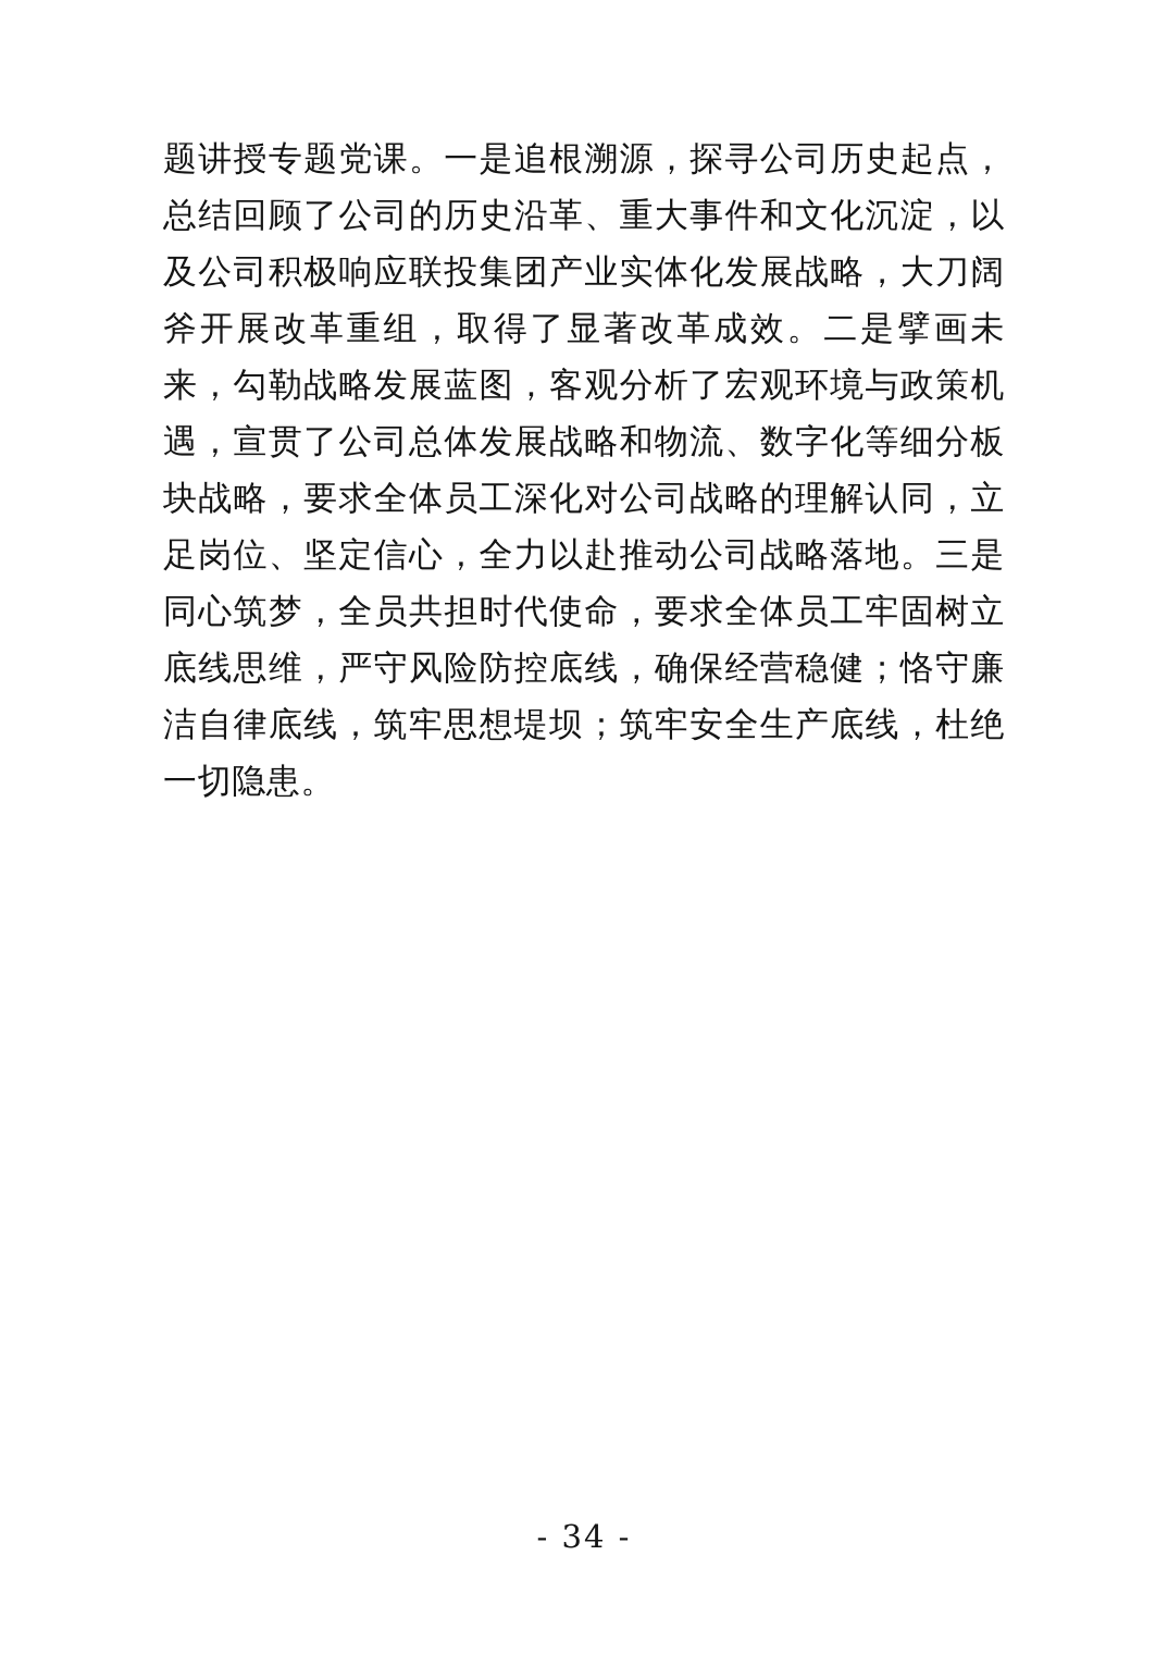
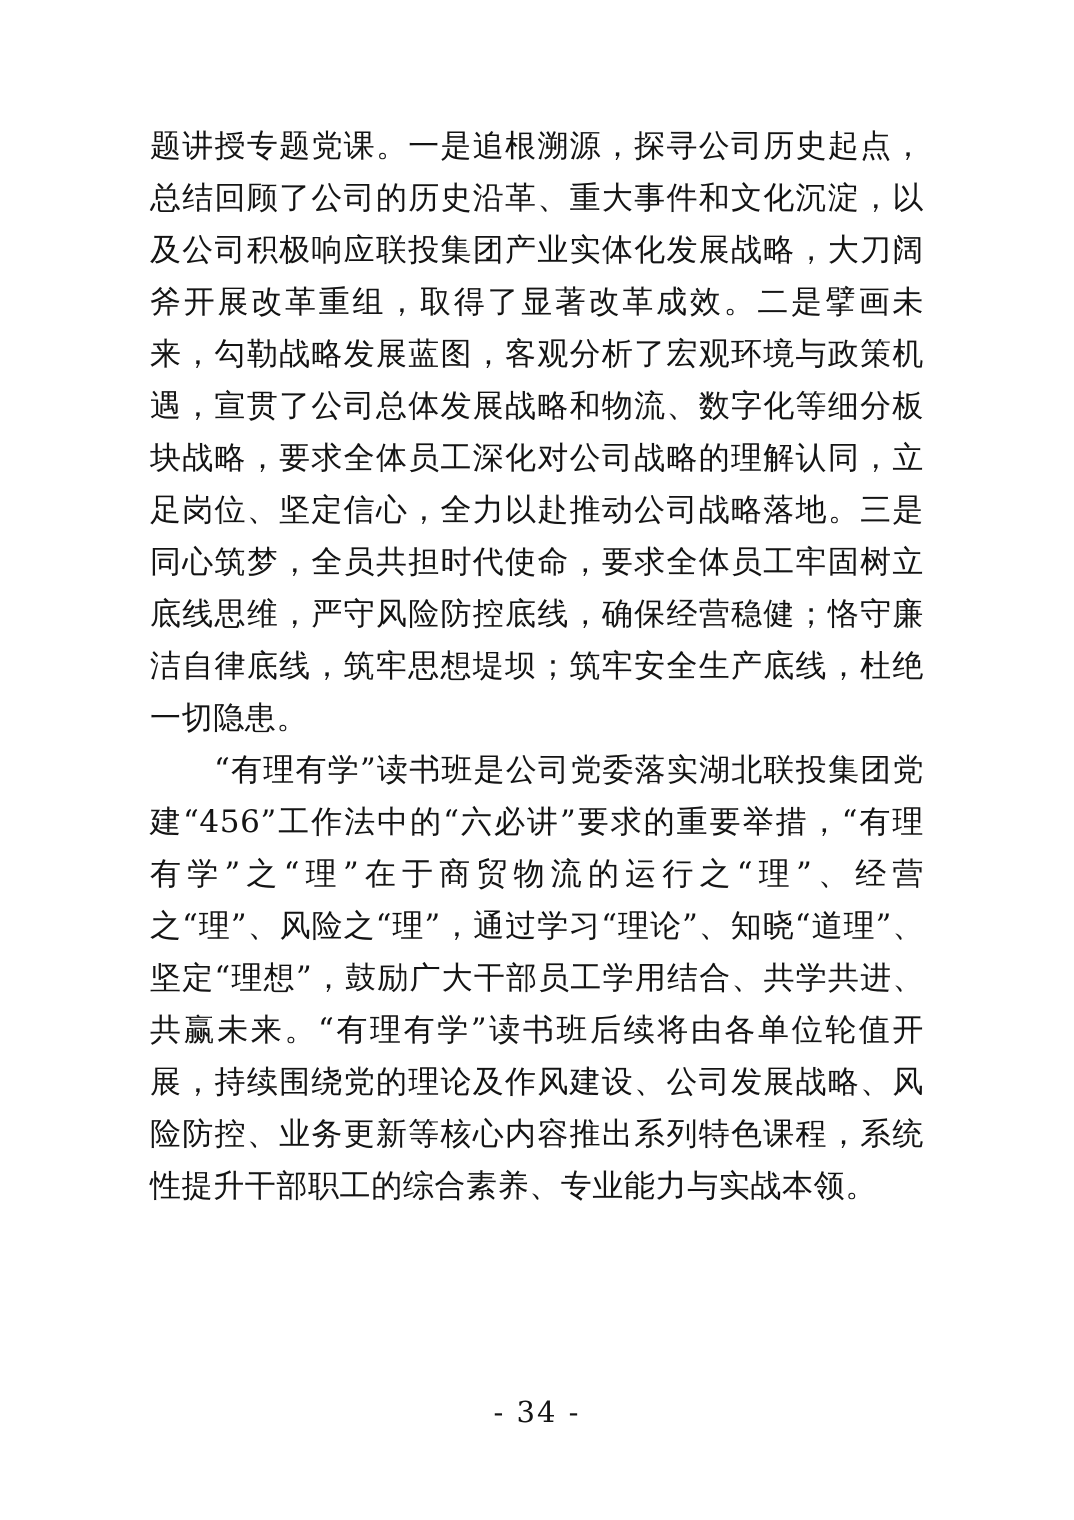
  题讲授专题党课。一是追根溯源，探寻公司历史起点，总结回顾了公司的历史沿革、重大事件和文化沉淀，以及公司积极响应联投集团产业实体化发展战略，大刀阔斧开展改革重组，取得了显著改革成效。二是擘画未来，勾勒战略发展蓝图，客观分析了宏观环境与政策机遇，宣贯了公司总体发展战略和物流、数字化等细分板块战略，要求全体员工深化对公司战略的理解认同，立足岗位、坚定信心，全力以赴推动公司战略落地。三是同心筑梦，全员共担时代使命，要求全体员工牢固树立底线思维，严守风险防控底线，确保经营稳健；恪守廉洁自律底线，筑牢思想堤坝；筑牢安全生产底线，杜绝一切隐患。
+ “有理有学”读书班是公司党委落实湖北联投集团党建“456”工作法中的“六必讲”要求的重要举措，“有理有学”之“理”在于商贸物流的运行之“理”、经营之“理”、风险之“理”，通过学习“理论”、知晓“道理”、坚定“理想”，鼓励广大干部员工学用结合、共学共进、共赢未来。“有理有学”读书班后续将由各单位轮值开展，持续围绕党的理论及作风建设、公司发展战略、风险防控、业务更新等核心内容推出系列特色课程，系统性提升干部职工的综合素养、专业能力与实战本领。
  - 34 -
